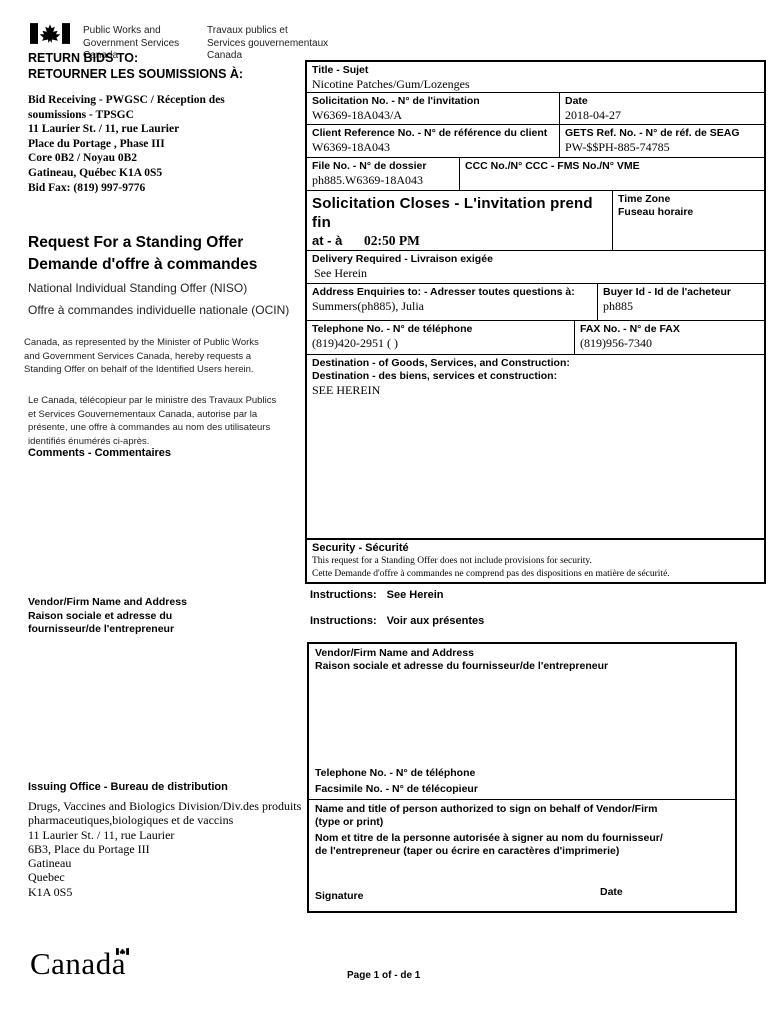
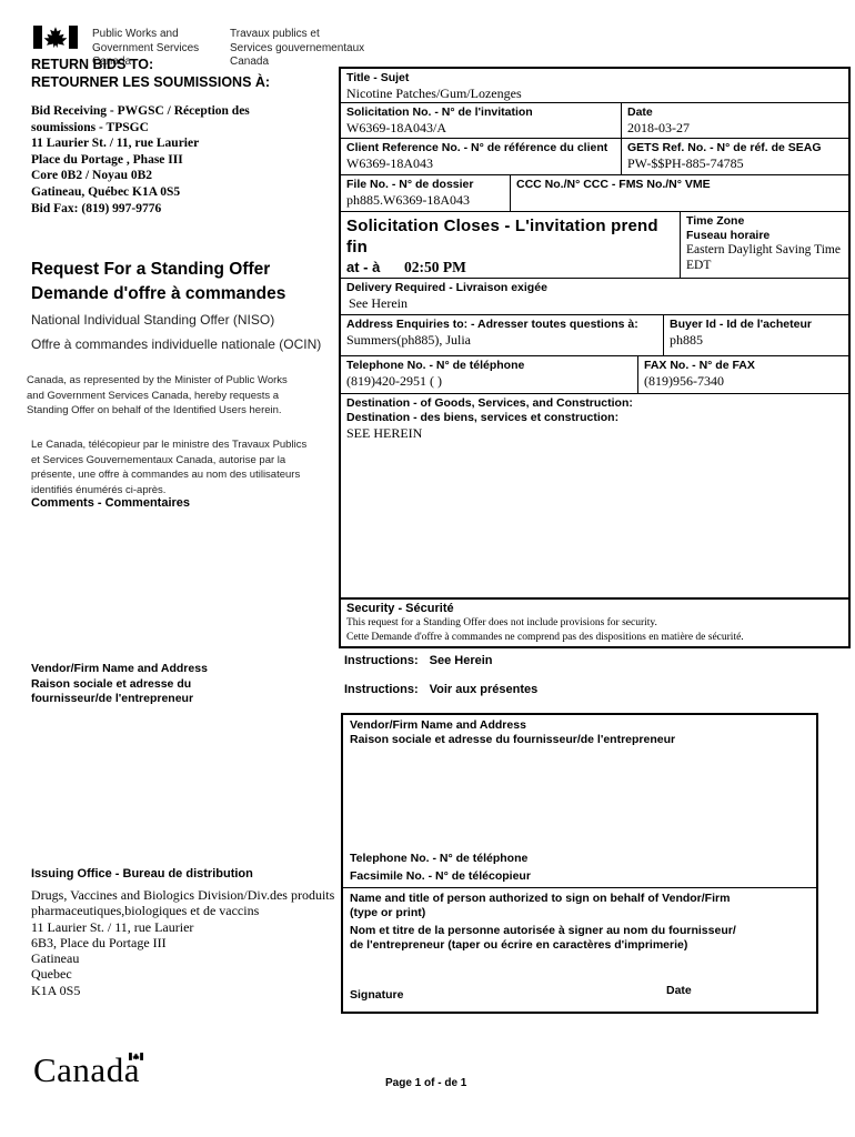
  Public Works and
  Government Services
  Canada
  Travaux publics et
  Services gouvernementaux
  Canada
  RETURN BIDS TO:
  RETOURNER LES SOUMISSIONS À:
  Bid Receiving - PWGSC / Réception des
  soumissions - TPSGC
  11 Laurier St. / 11, rue Laurier
  Place du Portage , Phase III
  Core 0B2 / Noyau 0B2
  Gatineau, Québec K1A 0S5
  Bid Fax: (819) 997-9776
  Request For a Standing Offer
  Demande d'offre à commandes
  National Individual Standing Offer (NISO)
  Offre à commandes individuelle nationale (OCIN)
  Canada, as represented by the Minister of Public Works and Government Services Canada, hereby requests a Standing Offer on behalf of the Identified Users herein.
  Le Canada, télécopieur par le ministre des Travaux Publics et Services Gouvernementaux Canada, autorise par la présente, une offre à commandes au nom des utilisateurs identifiés énumérés ci-après.
  Comments - Commentaires
  Vendor/Firm Name and Address
  Raison sociale et adresse du
  fournisseur/de l'entrepreneur
  Issuing Office - Bureau de distribution
  Drugs, Vaccines and Biologics Division/Div.des produits
  pharmaceutiques,biologiques et de vaccins
  11 Laurier St. / 11, rue Laurier
  6B3, Place du Portage III
  Gatineau
  Quebec
  K1A 0S5
  Title - Sujet
  Nicotine Patches/Gum/Lozenges
  Solicitation No. - N° de l'invitation
  W6369-18A043/A
  Date
- 2018-04-27
+ 2018-03-27
  Client Reference No. - N° de référence du client
  W6369-18A043
  GETS Ref. No. - N° de réf. de SEAG
  PW-$$PH-885-74785
  File No. - N° de dossier
  ph885.W6369-18A043
  CCC No./N° CCC - FMS No./N° VME
  Solicitation Closes - L'invitation prend fin
  at - à
  02:50 PM
  Time Zone
  Fuseau horaire
+ Eastern Daylight Saving Time EDT
  Delivery Required - Livraison exigée
  See Herein
  Address Enquiries to: - Adresser toutes questions à:
  Summers(ph885), Julia
  Buyer Id - Id de l'acheteur
  ph885
  Telephone No. - N° de téléphone
  (819)420-2951 ( )
  FAX No. - N° de FAX
  (819)956-7340
  Destination - of Goods, Services, and Construction:
  Destination - des biens, services et construction:
  SEE HEREIN
  Security - Sécurité
  This request for a Standing Offer does not include provisions for security.
  Cette Demande d'offre à commandes ne comprend pas des dispositions en matière de sécurité.
  Instructions: See Herein
  Instructions: Voir aux présentes
  Vendor/Firm Name and Address
  Raison sociale et adresse du fournisseur/de l'entrepreneur
  Telephone No. - N° de téléphone
  Facsimile No. - N° de télécopieur
  Name and title of person authorized to sign on behalf of Vendor/Firm
  (type or print)
  Nom et titre de la personne autorisée à signer au nom du fournisseur/
  de l'entrepreneur (taper ou écrire en caractères d'imprimerie)
  Signature
  Date
  Canada
  Page 1 of - de 1
